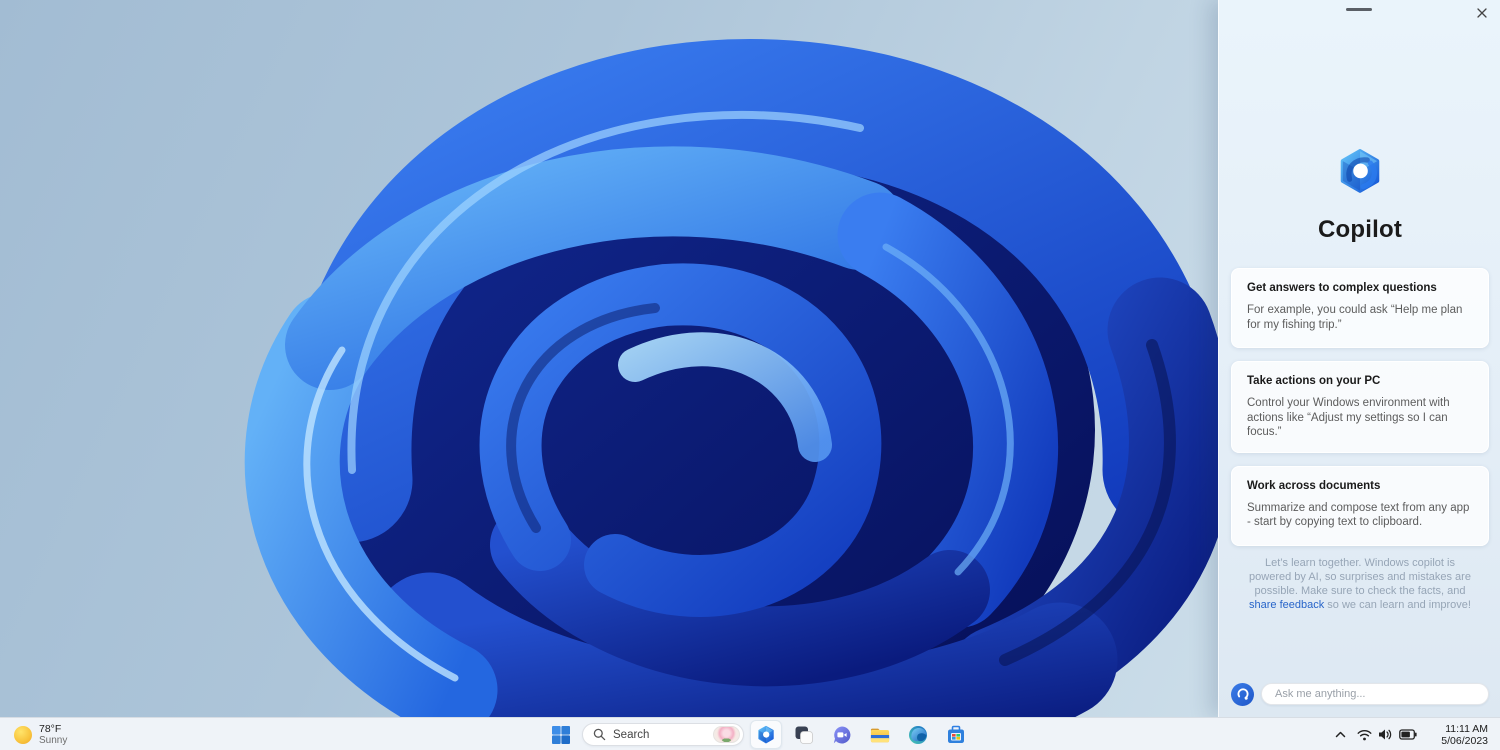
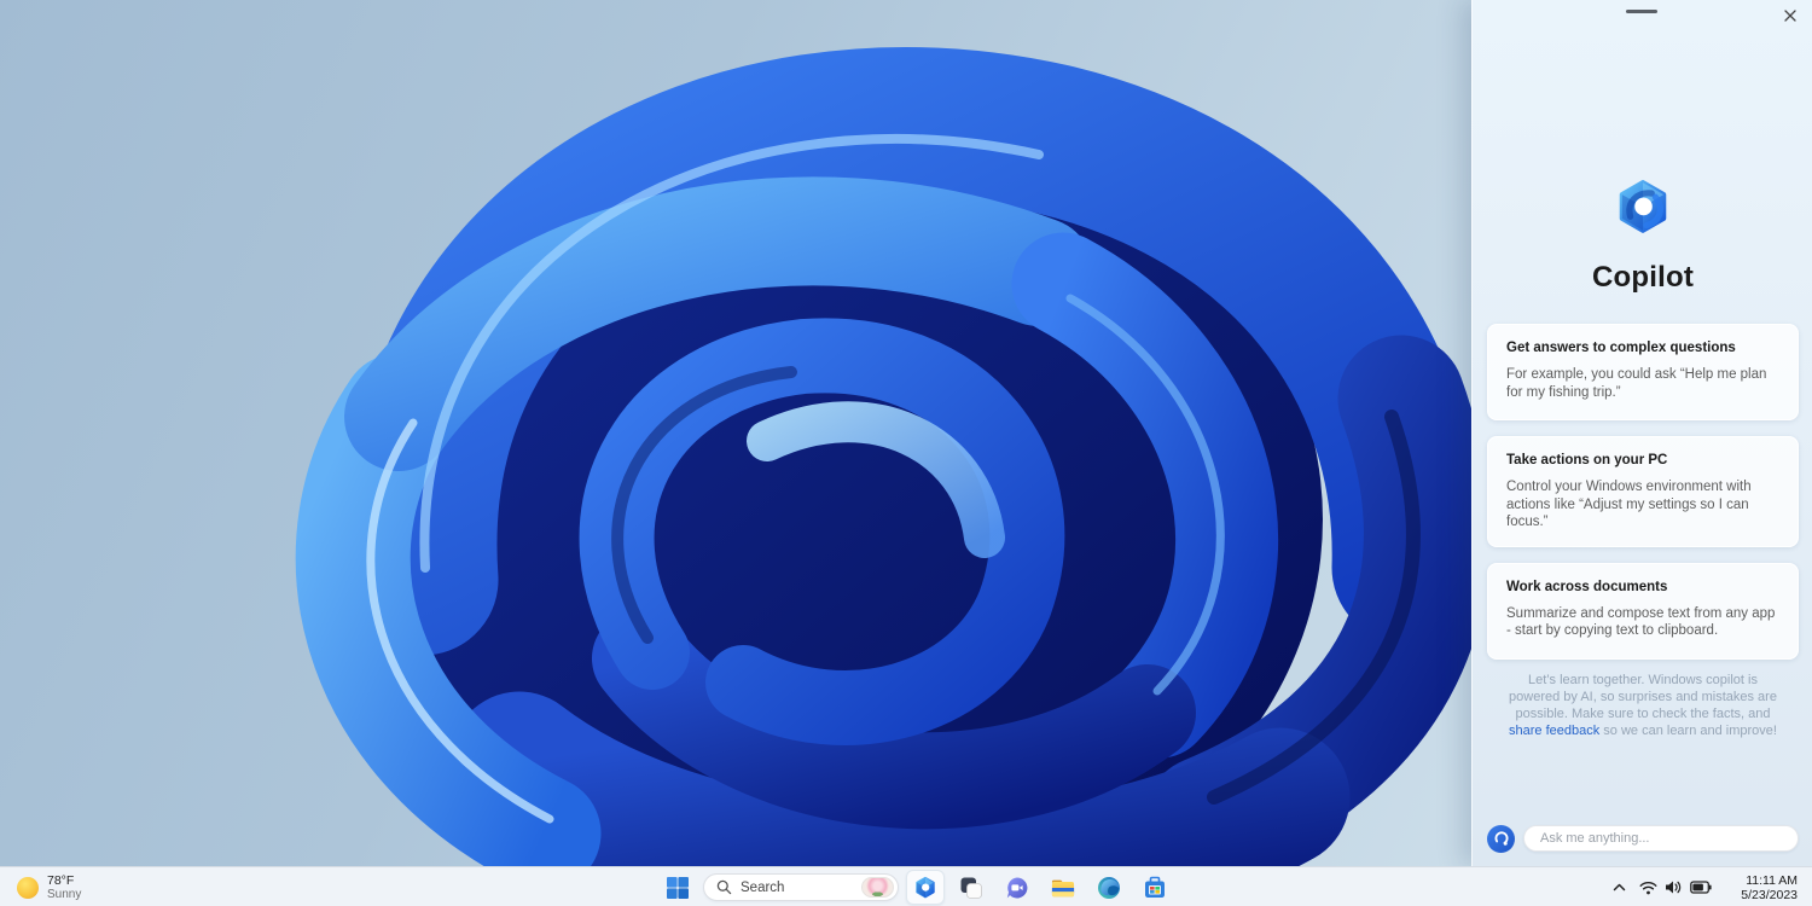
  Copilot
  Get answers to complex questions
  For example, you could ask “Help me plan for my fishing trip.”
  Take actions on your PC
  Control your Windows environment with actions like “Adjust my settings so I can focus.”
  Work across documents
  Summarize and compose text from any app - start by copying text to clipboard.
  Let’s learn together. Windows copilot is powered by AI, so surprises and mistakes are possible. Make sure to check the facts, and share feedback so we can learn and improve!
  Ask me anything...
  78°F
  Sunny
  Search
  11:11 AM
- 5/06/2023
+ 5/23/2023
